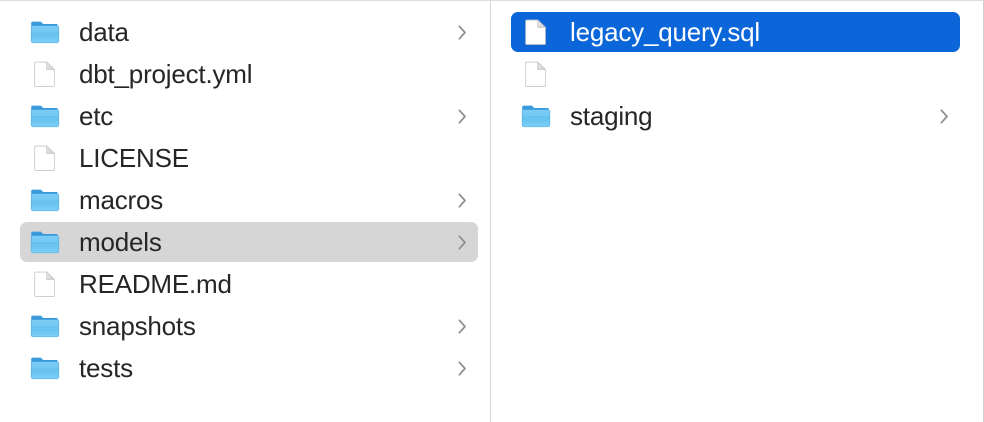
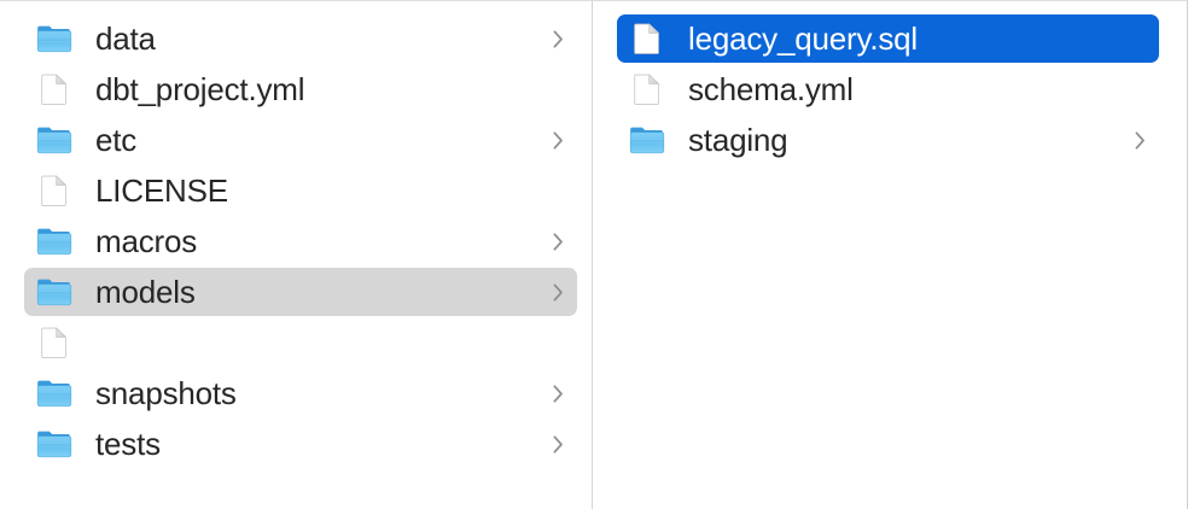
  data
  dbt_project.yml
  etc
  LICENSE
  macros
  models
- README.md
  snapshots
  tests
  legacy_query.sql
+ schema.yml
  staging
